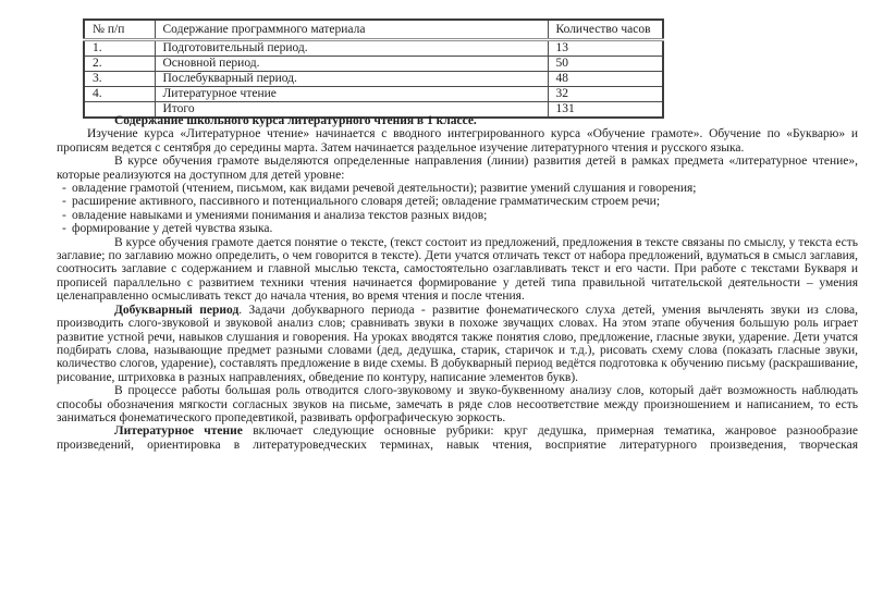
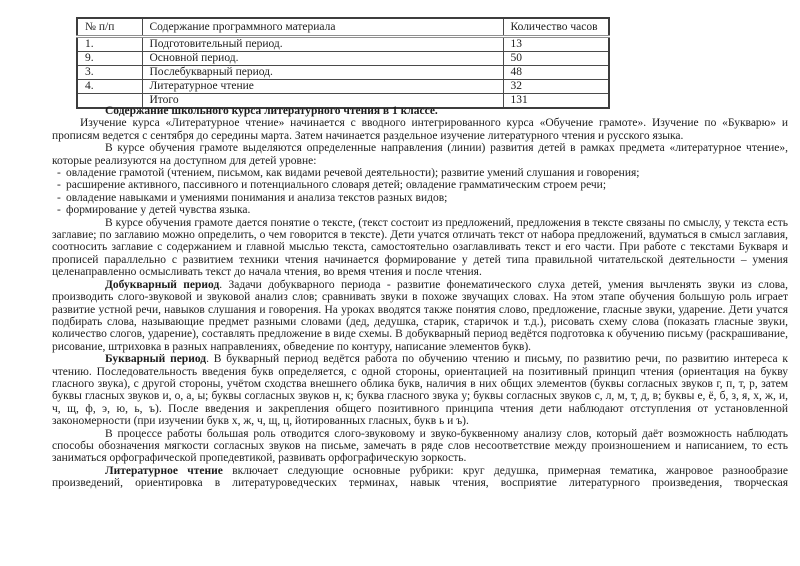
  № п/п	Содержание программного материала	Количество часов
  1.	Подготовительный период.	13
- 2.	Основной период.	50
+ 9.	Основной период.	50
  3.	Послебукварный период.	48
  4.	Литературное чтение	32
  	Итого	131
  Содержание школьного курса литературного чтения в 1 классе.
- Изучение курса «Литературное чтение» начинается с вводного интегрированного курса «Обучение грамоте». Обучение по «Букварю» и прописям ведется с сентября до середины марта. Затем начинается раздельное изучение литературного чтения и русского языка.
+ Изучение курса «Литературное чтение» начинается с вводного интегрированного курса «Обучение грамоте». Изучение по «Букварю» и прописям ведется с сентября до середины марта. Затем начинается раздельное изучение литературного чтения и русского языка.
  В курсе обучения грамоте выделяются определенные направления (линии) развития детей в рамках предмета «литературное чтение», которые реализуются на доступном для детей уровне:
  - овладение грамотой (чтением, письмом, как видами речевой деятельности); развитие умений слушания и говорения;
  - расширение активного, пассивного и потенциального словаря детей; овладение грамматическим строем речи;
  - овладение навыками и умениями понимания и анализа текстов разных видов;
  - формирование у детей чувства языка.
  В курсе обучения грамоте дается понятие о тексте, (текст состоит из предложений, предложения в тексте связаны по смыслу, у текста есть заглавие; по заглавию можно определить, о чем говорится в тексте). Дети учатся отличать текст от набора предложений, вдуматься в смысл заглавия, соотносить заглавие с содержанием и главной мыслью текста, самостоятельно озаглавливать текст и его части. При работе с текстами Букваря и прописей параллельно с развитием техники чтения начинается формирование у детей типа правильной читательской деятельности – умения целенаправленно осмысливать текст до начала чтения, во время чтения и после чтения.
  Добукварный период. Задачи добукварного периода - развитие фонематического слуха детей, умения вычленять звуки из слова, производить слого-звуковой и звуковой анализ слов; сравнивать звуки в похоже звучащих словах. На этом этапе обучения большую роль играет развитие устной речи, навыков слушания и говорения. На уроках вводятся также понятия слово, предложение, гласные звуки, ударение. Дети учатся подбирать слова, называющие предмет разными словами (дед, дедушка, старик, старичок и т.д.), рисовать схему слова (показать гласные звуки, количество слогов, ударение), составлять предложение в виде схемы. В добукварный период ведётся подготовка к обучению письму (раскрашивание, рисование, штриховка в разных направлениях, обведение по контуру, написание элементов букв).
+ Букварный период. В букварный период ведётся работа по обучению чтению и письму, по развитию речи, по развитию интереса к чтению. Последовательность введения букв определяется, с одной стороны, ориентацией на позитивный принцип чтения (ориентация на букву гласного звука), с другой стороны, учётом сходства внешнего облика букв, наличия в них общих элементов (буквы согласных звуков г, п, т, р, затем буквы гласных звуков и, о, а, ы; буквы согласных звуков н, к; буква гласного звука у; буквы согласных звуков с, л, м, т, д, в; буквы е, ё, б, з, я, х, ж, и, ч, щ, ф, э, ю, ь, ъ). После введения и закрепления общего позитивного принципа чтения дети наблюдают отступления от установленной закономерности (при изучении букв х, ж, ч, щ, ц, йотированных гласных, букв ь и ъ).
- В процессе работы большая роль отводится слого-звуковому и звуко-буквенному анализу слов, который даёт возможность наблюдать способы обозначения мягкости согласных звуков на письме, замечать в ряде слов несоответствие между произношением и написанием, то есть заниматься фонематического пропедевтикой, развивать орфографическую зоркость.
+ В процессе работы большая роль отводится слого-звуковому и звуко-буквенному анализу слов, который даёт возможность наблюдать способы обозначения мягкости согласных звуков на письме, замечать в ряде слов несоответствие между произношением и написанием, то есть заниматься орфографической пропедевтикой, развивать орфографическую зоркость.
  Литературное чтение включает следующие основные рубрики: круг дедушка, примерная тематика, жанровое разнообразие произведений, ориентировка в литературоведческих терминах, навык чтения, восприятие литературного произведения, творческая
